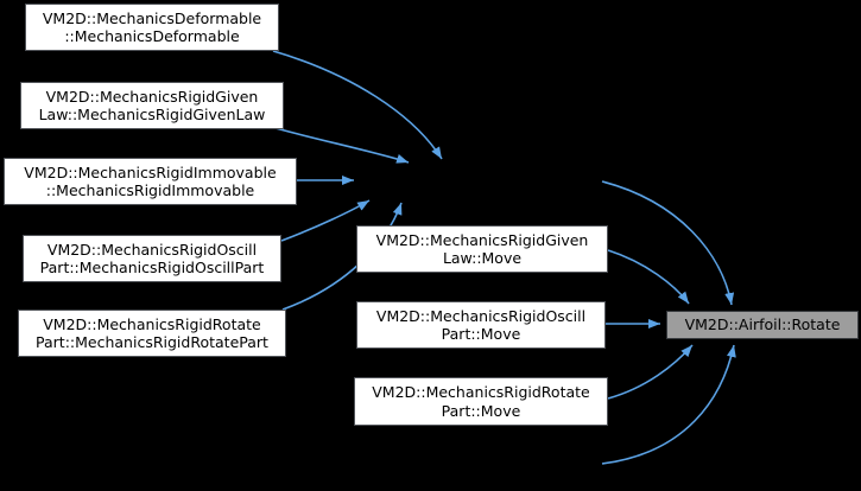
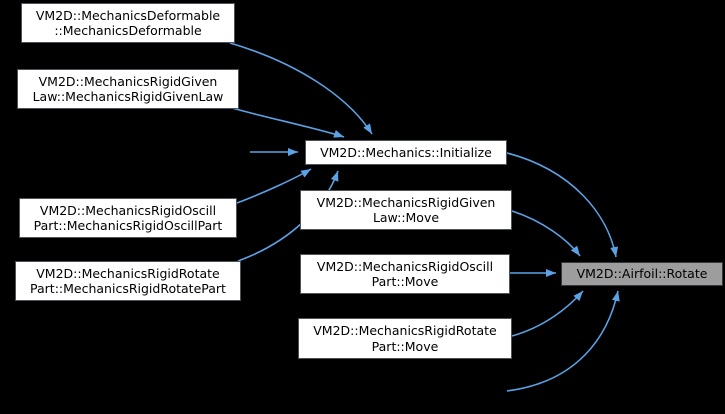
  VM2D::MechanicsDeformable
  ::MechanicsDeformable
  VM2D::MechanicsRigidGiven
  Law::MechanicsRigidGivenLaw
- VM2D::MechanicsRigidImmovable
- ::MechanicsRigidImmovable
  VM2D::MechanicsRigidOscill
  Part::MechanicsRigidOscillPart
  VM2D::MechanicsRigidRotate
  Part::MechanicsRigidRotatePart
+ VM2D::Mechanics::Initialize
  VM2D::MechanicsRigidGiven
  Law::Move
  VM2D::MechanicsRigidOscill
  Part::Move
  VM2D::MechanicsRigidRotate
  Part::Move
  VM2D::Airfoil::Rotate
